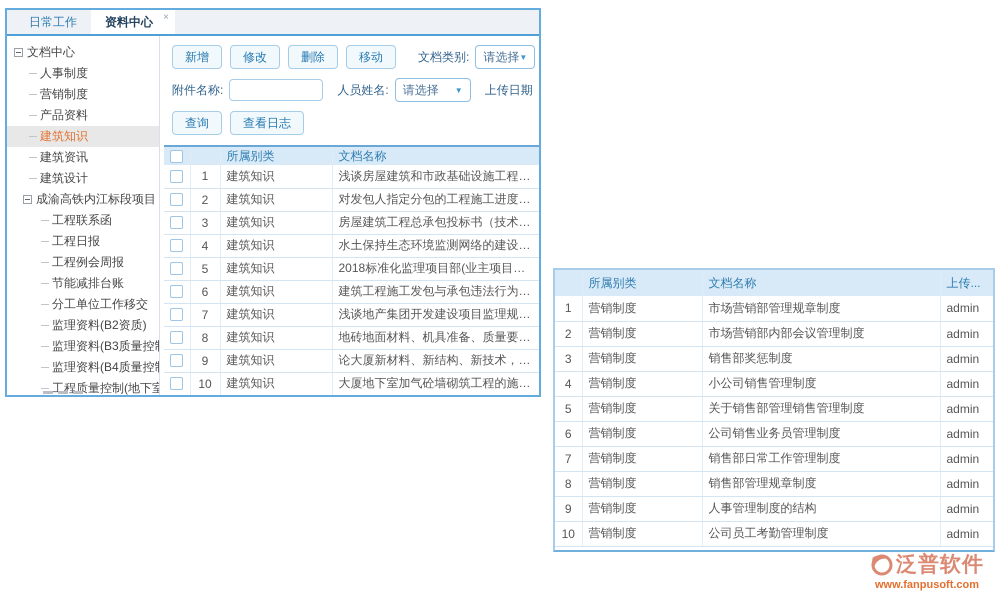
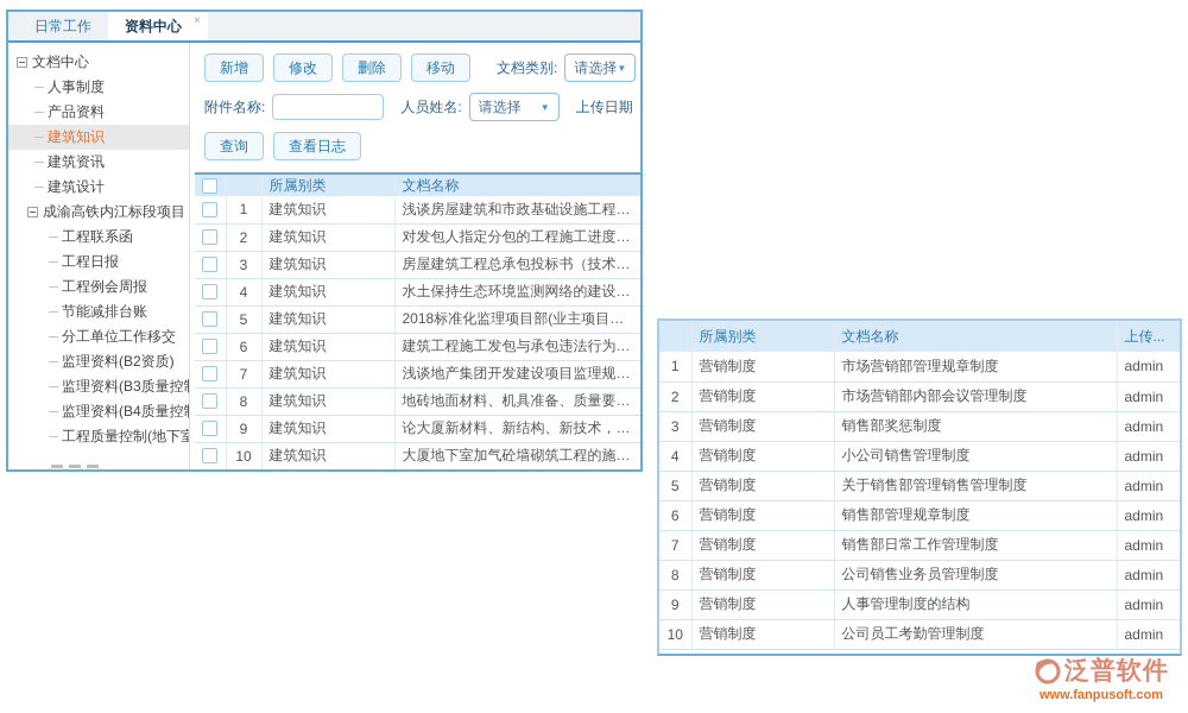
  日常工作
  资料中心
  ×
  文档中心
  人事制度
- 营销制度
  产品资料
  建筑知识
  建筑资讯
  建筑设计
  成渝高铁内江标段项目
  工程联系函
  工程日报
  工程例会周报
  节能减排台账
  分工单位工作移交
  监理资料(B2资质)
  监理资料(B3质量控
  监理资料(B4质量控
  工程质量控制(地下室
  新增
  修改
  删除
  移动
  文档类别:
  请选择
  ▼
  附件名称:
  人员姓名:
  请选择
  ▼
  上传日期
  查询
  查看日志
  		所属别类	文档名称
  	1	建筑知识	浅谈房屋建筑和市政基础设施工程施工
  	2	建筑知识	对发包人指定分包的工程施工进度安排
  	3	建筑知识	房屋建筑工程总承包投标书（技术标）
  	4	建筑知识	水土保持生态环境监测网络的建设与资
  	5	建筑知识	2018标准化监理项目部(业主项目部)人
  	6	建筑知识	建筑工程施工发包与承包违法行为认定
  	7	建筑知识	浅谈地产集团开发建设项目监理规划编
  	8	建筑知识	地砖地面材料、机具准备、质量要求及
  	9	建筑知识	论大厦新材料、新结构、新技术，新工
  	10	建筑知识	大厦地下室加气砼墙砌筑工程的施工方
  	所属别类	文档名称	上传...
  1	营销制度	市场营销部管理规章制度	admin
  2	营销制度	市场营销部内部会议管理制度	admin
  3	营销制度	销售部奖惩制度	admin
  4	营销制度	小公司销售管理制度	admin
  5	营销制度	关于销售部管理销售管理制度	admin
- 6	营销制度	公司销售业务员管理制度	admin
+ 6	营销制度	销售部管理规章制度	admin
  7	营销制度	销售部日常工作管理制度	admin
- 8	营销制度	销售部管理规章制度	admin
+ 8	营销制度	公司销售业务员管理制度	admin
  9	营销制度	人事管理制度的结构	admin
  10	营销制度	公司员工考勤管理制度	admin
  泛普软件
  www.fanpusoft.com
